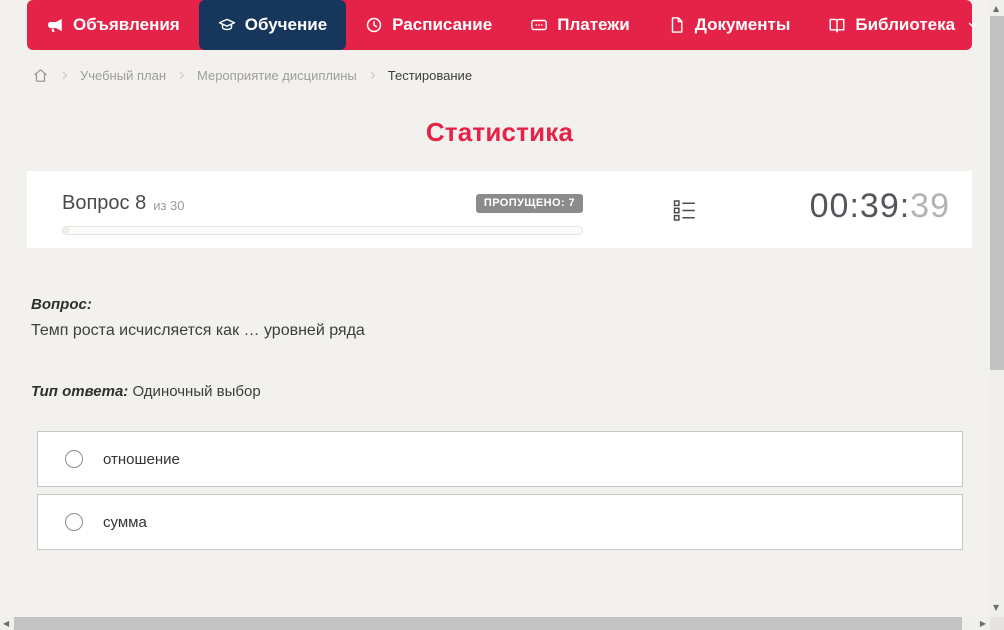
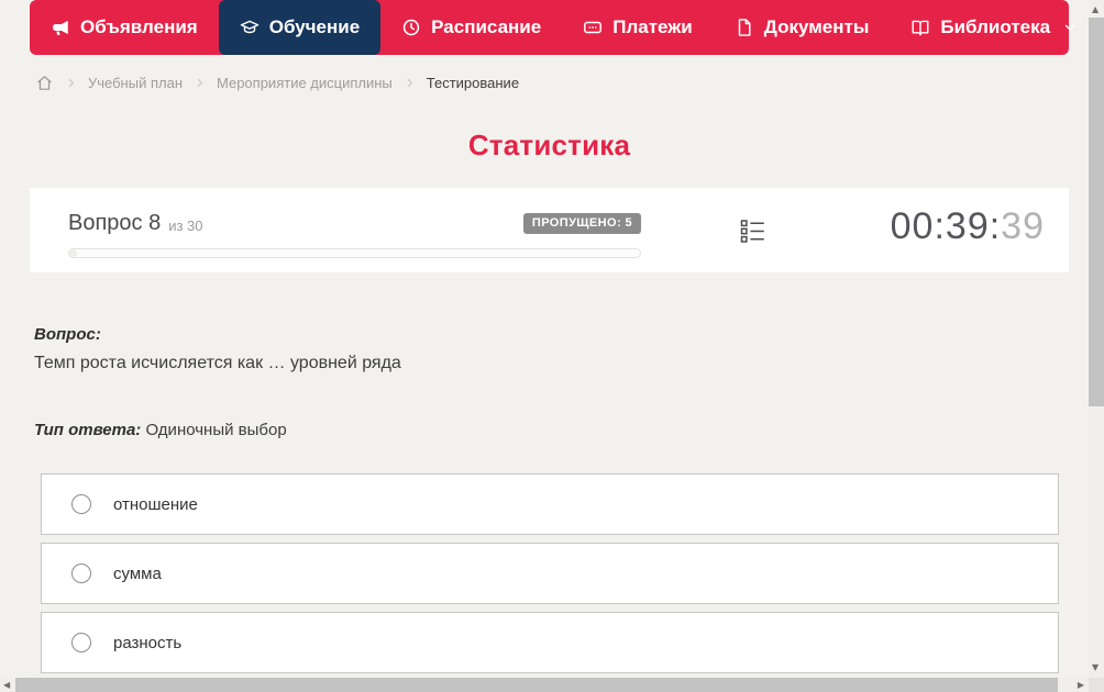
  Объявления
  Обучение
  Расписание
  Платежи
  Документы
  Библиотека
  Учебный план
  Мероприятие дисциплины
  Тестирование
  Статистика
  Вопрос 8
  из 30
- ПРОПУЩЕНО: 7
+ ПРОПУЩЕНО: 5
  00:39:39
  Вопрос:
  Темп роста исчисляется как … уровней ряда
  Тип ответа: Одиночный выбор
  отношение
  сумма
+ разность
  ▲
  ▼
  ◀
  ▶
